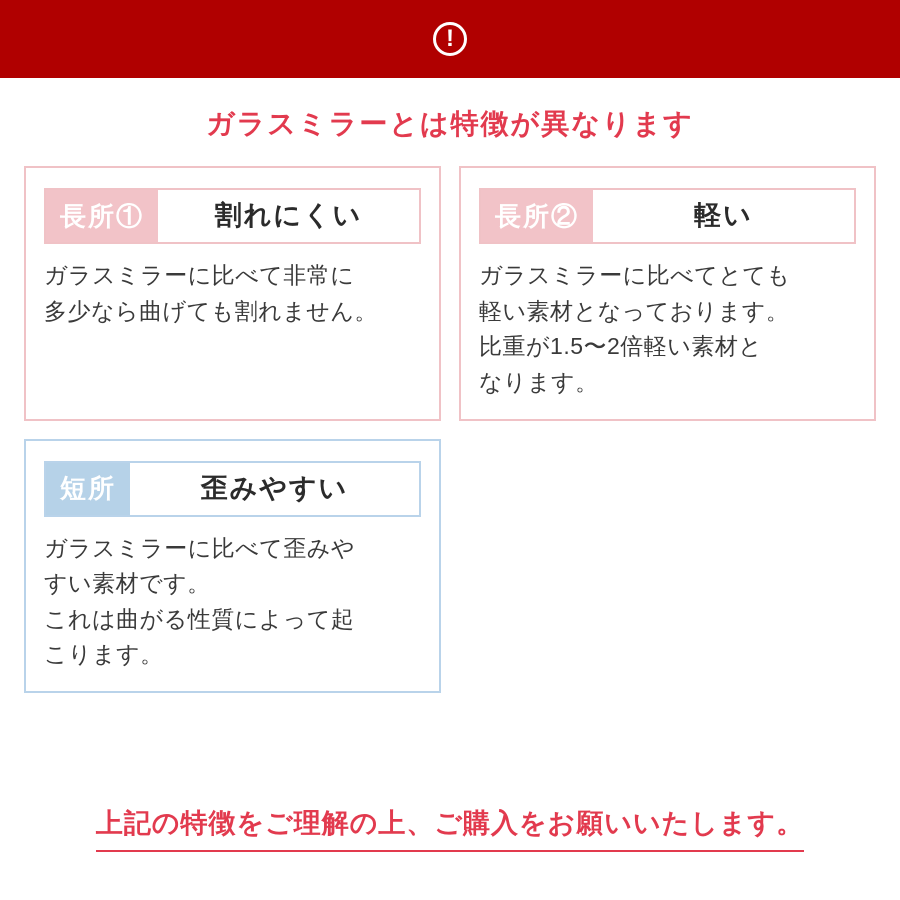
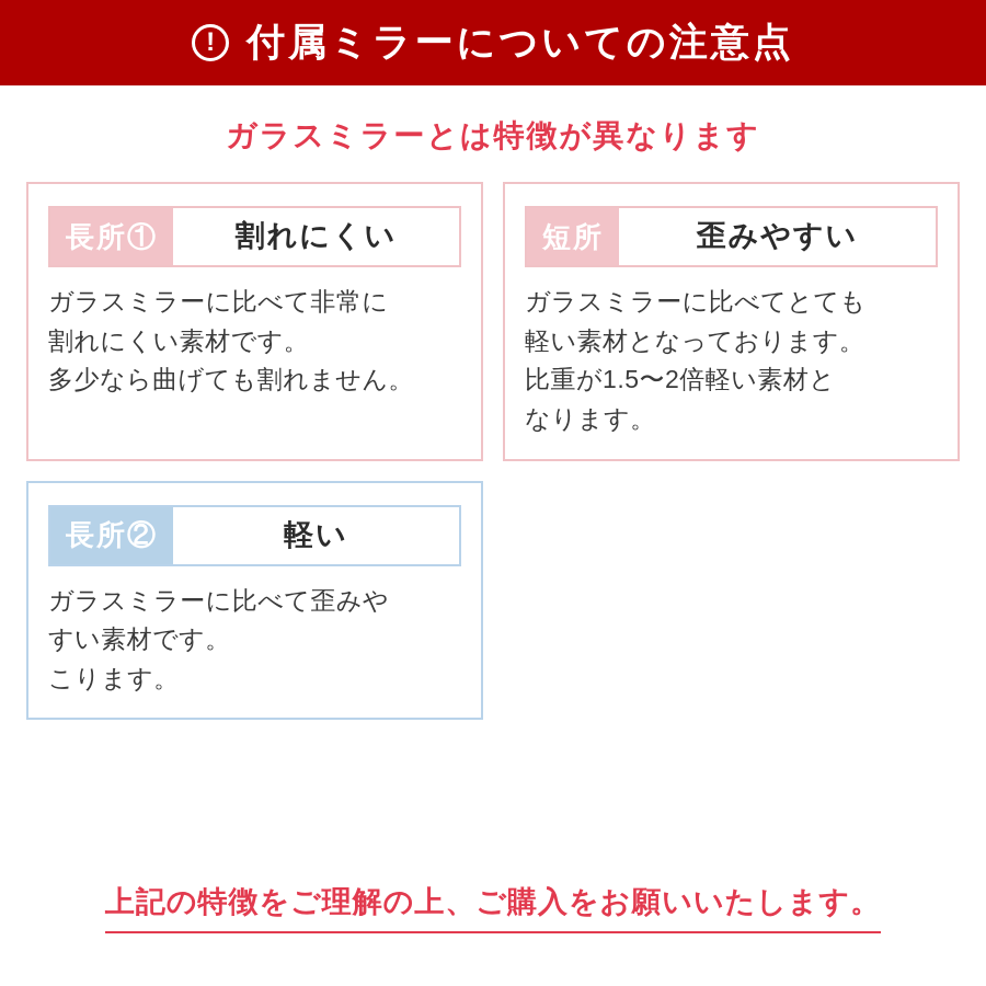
  !
+ 付属ミラーについての注意点
  ガラスミラーとは特徴が異なります
  長所①
  割れにくい
  ガラスミラーに比べて非常に
+ 割れにくい素材です。
  多少なら曲げても割れません。
- 長所②
+ 短所
- 軽い
+ 歪みやすい
  ガラスミラーに比べてとても
  軽い素材となっております。
  比重が1.5〜2倍軽い素材と
  なります。
- 短所
+ 長所②
- 歪みやすい
+ 軽い
  ガラスミラーに比べて歪みや
  すい素材です。
- これは曲がる性質によって起
  こります。
  上記の特徴をご理解の上、ご購入をお願いいたします。
